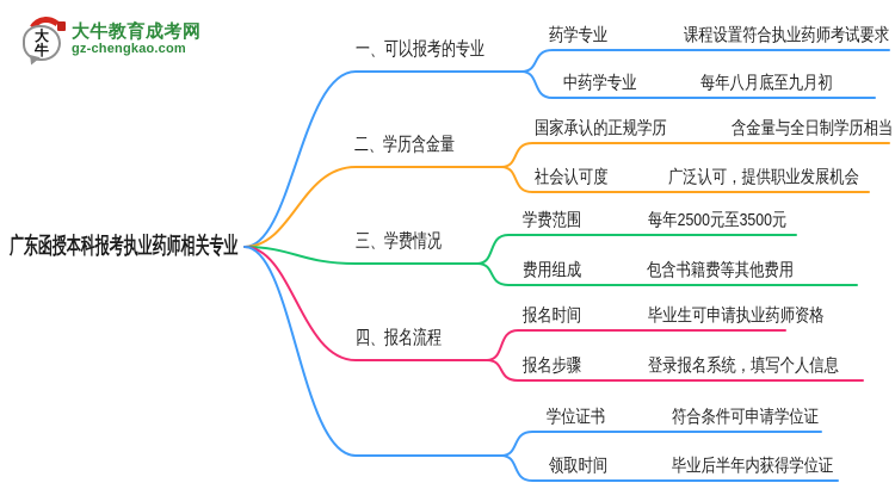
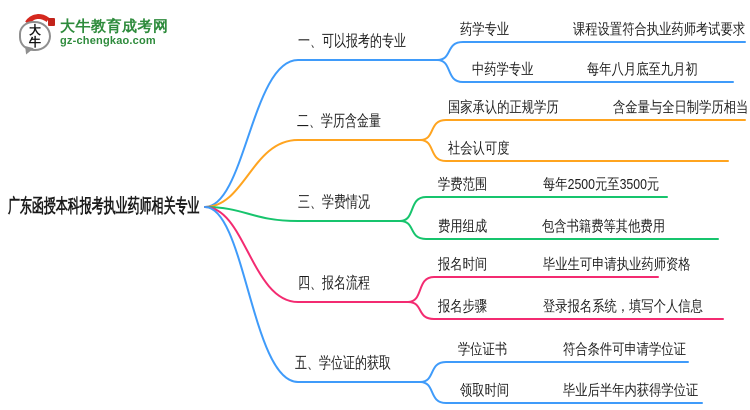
  大牛
  大牛教育成考网
  gz-chengkao.com
  广东函授本科报考执业药师相关专业
  一、可以报考的专业
  药学专业
  课程设置符合执业药师考试要求
  中药学专业
  每年八月底至九月初
  二、学历含金量
  国家承认的正规学历
  含金量与全日制学历相当
  社会认可度
- 广泛认可，提供职业发展机会
  三、学费情况
  学费范围
  每年2500元至3500元
  费用组成
  包含书籍费等其他费用
  四、报名流程
  报名时间
  毕业生可申请执业药师资格
  报名步骤
  登录报名系统，填写个人信息
+ 五、学位证的获取
  学位证书
  符合条件可申请学位证
  领取时间
  毕业后半年内获得学位证
